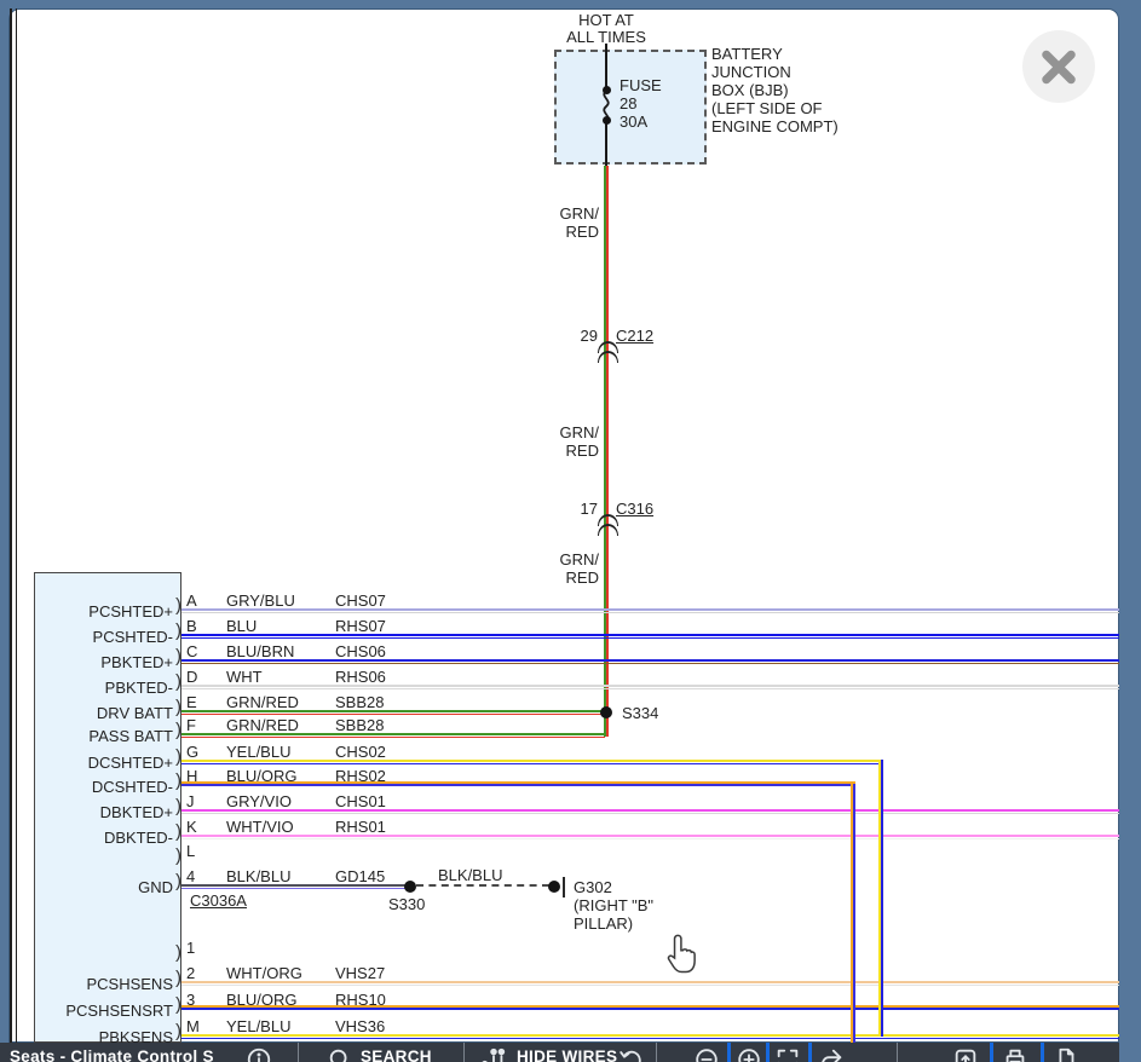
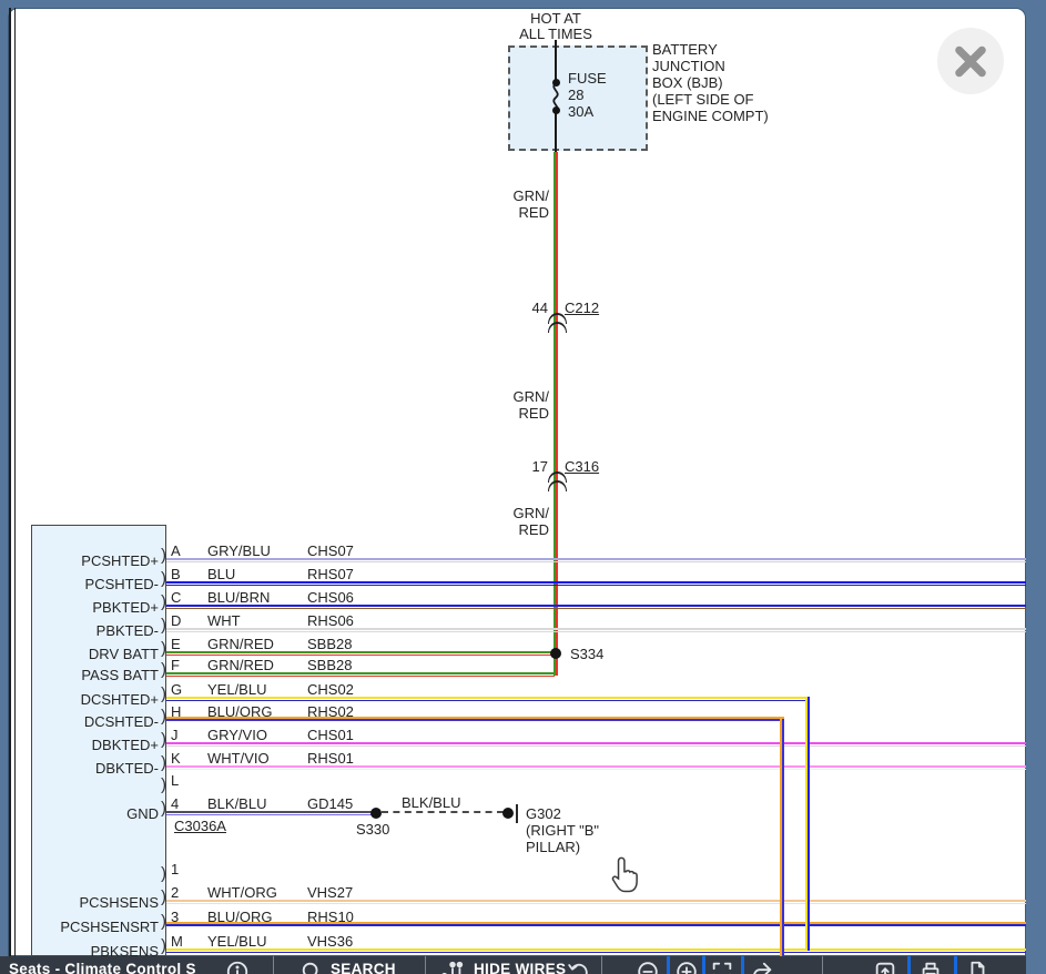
  Seats - Climate Control S
  SEARCH
  HIDE WIRES
  HOT AT
  ALL TIMES
  FUSE
  28
  30A
  BATTERY
  JUNCTION
  BOX (BJB)
  (LEFT SIDE OF
  ENGINE COMPT)
  GRN/
  RED
  GRN/
  RED
  GRN/
  RED
- 29
+ 44
  C212
  17
  C316
  )
  A
  PCSHTED+
  GRY/BLU
  CHS07
  )
  B
  PCSHTED-
  BLU
  RHS07
  )
  C
  PBKTED+
  BLU/BRN
  CHS06
  )
  D
  PBKTED-
  WHT
  RHS06
  )
  E
  DRV BATT
  GRN/RED
  SBB28
  )
  F
  PASS BATT
  GRN/RED
  SBB28
  )
  G
  DCSHTED+
  YEL/BLU
  CHS02
  )
  H
  DCSHTED-
  BLU/ORG
  RHS02
  )
  J
  DBKTED+
  GRY/VIO
  CHS01
  )
  K
  DBKTED-
  WHT/VIO
  RHS01
  )
  L
  )
  4
  GND
  BLK/BLU
  GD145
  )
  1
  )
  2
  PCSHSENS
  WHT/ORG
  VHS27
  )
  3
  PCSHSENSRT
  BLU/ORG
  RHS10
  )
  M
  PBKSENS
  YEL/BLU
  VHS36
  S334
  C3036A
  BLK/BLU
  S330
  G302
  (RIGHT "B"
  PILLAR)
